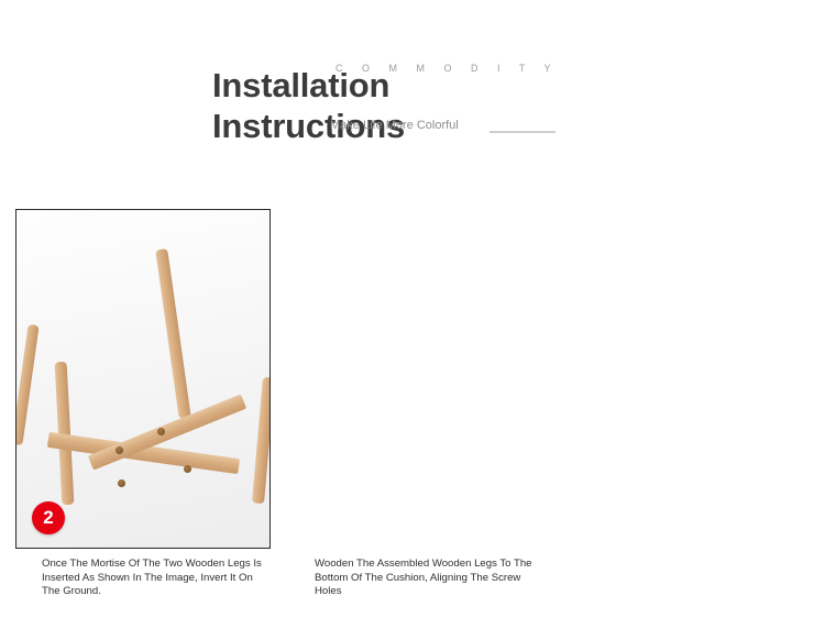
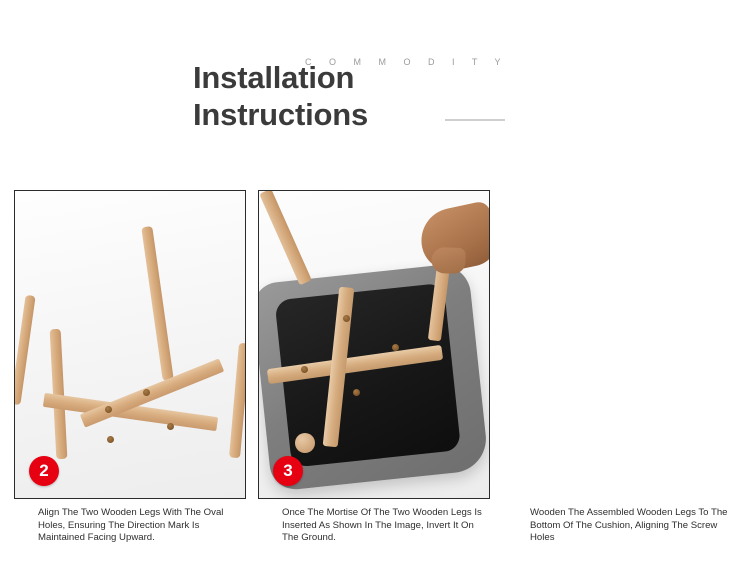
  C O M M O D I T Y
  Installation
  Instructions
- Make Life More Colorful
  2
+ 3
+ Align The Two Wooden Legs With The Oval Holes, Ensuring The Direction Mark Is Maintained Facing Upward.
  Once The Mortise Of The Two Wooden Legs Is Inserted As Shown In The Image, Invert It On The Ground.
  Wooden The Assembled Wooden Legs To The Bottom Of The Cushion, Aligning The Screw Holes
